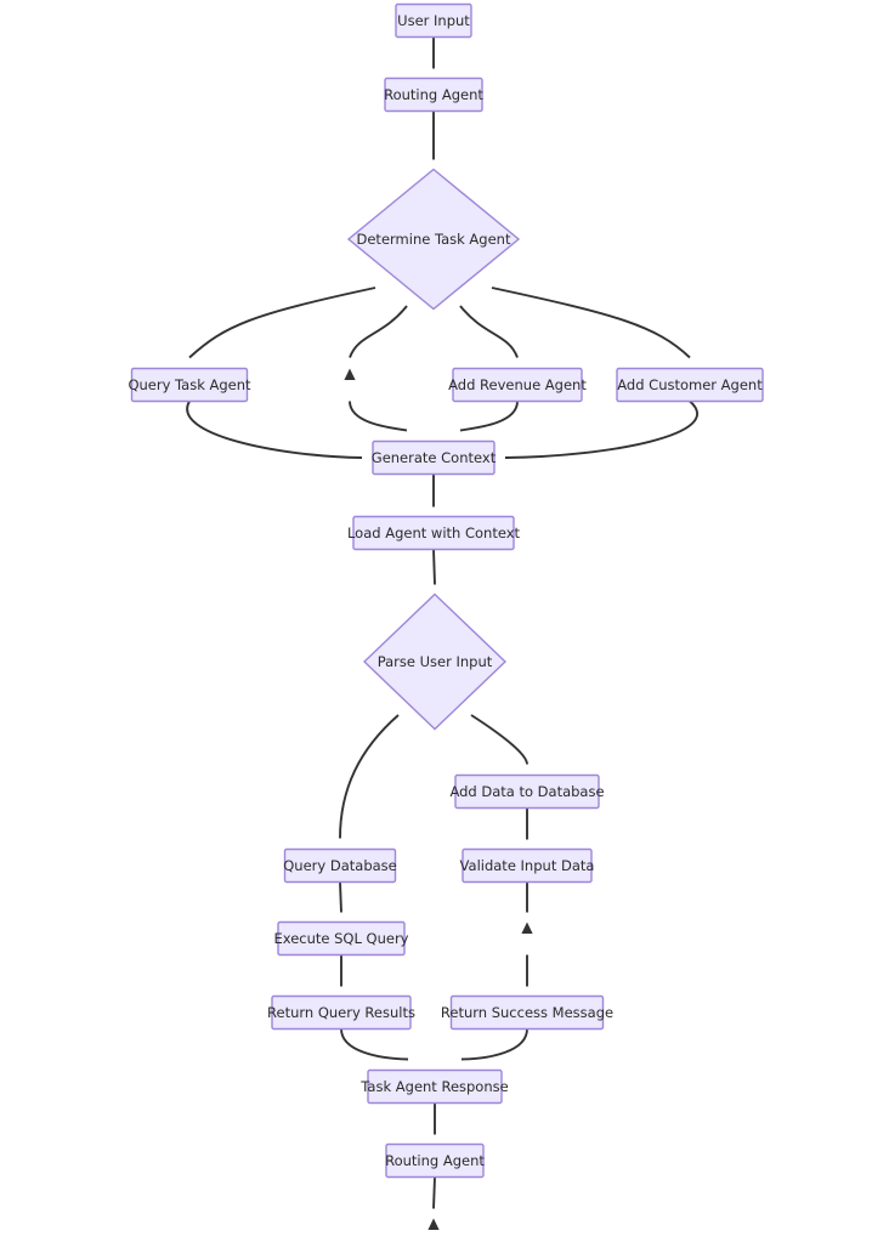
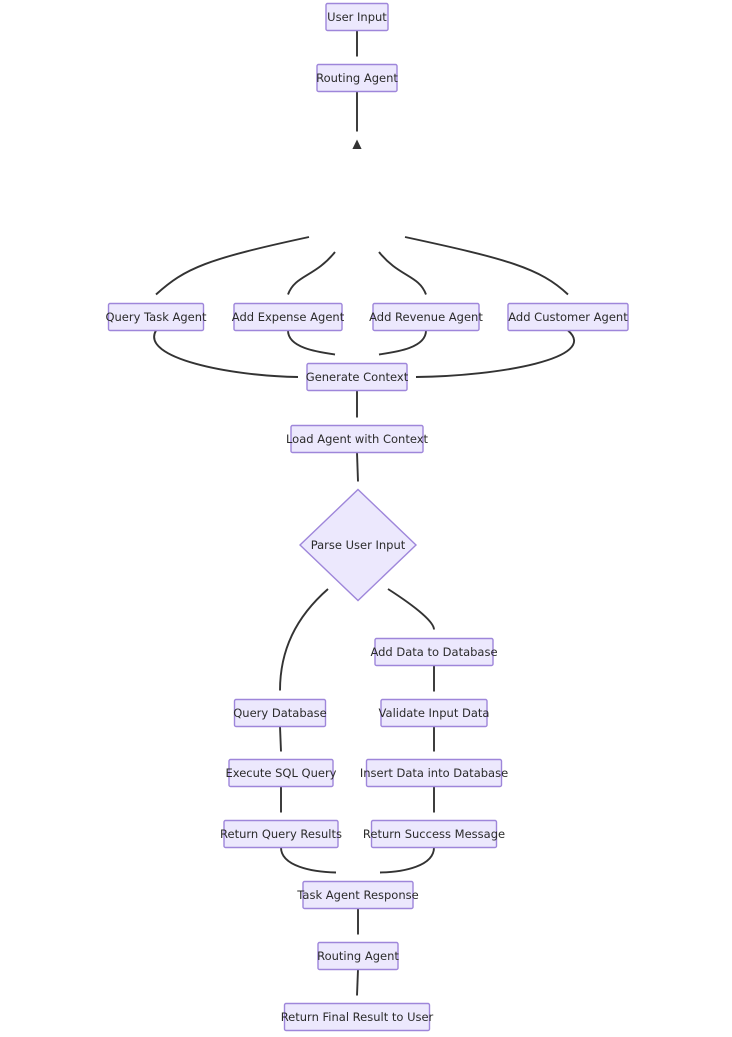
  User Input
  Routing Agent
- Determine Task Agent
  Query Task Agent
+ Add Expense Agent
  Add Revenue Agent
  Add Customer Agent
  Generate Context
  Load Agent with Context
  Parse User Input
  Add Data to Database
  Query Database
  Validate Input Data
  Execute SQL Query
+ Insert Data into Database
  Return Query Results
  Return Success Message
  Task Agent Response
  Routing Agent
+ Return Final Result to User
